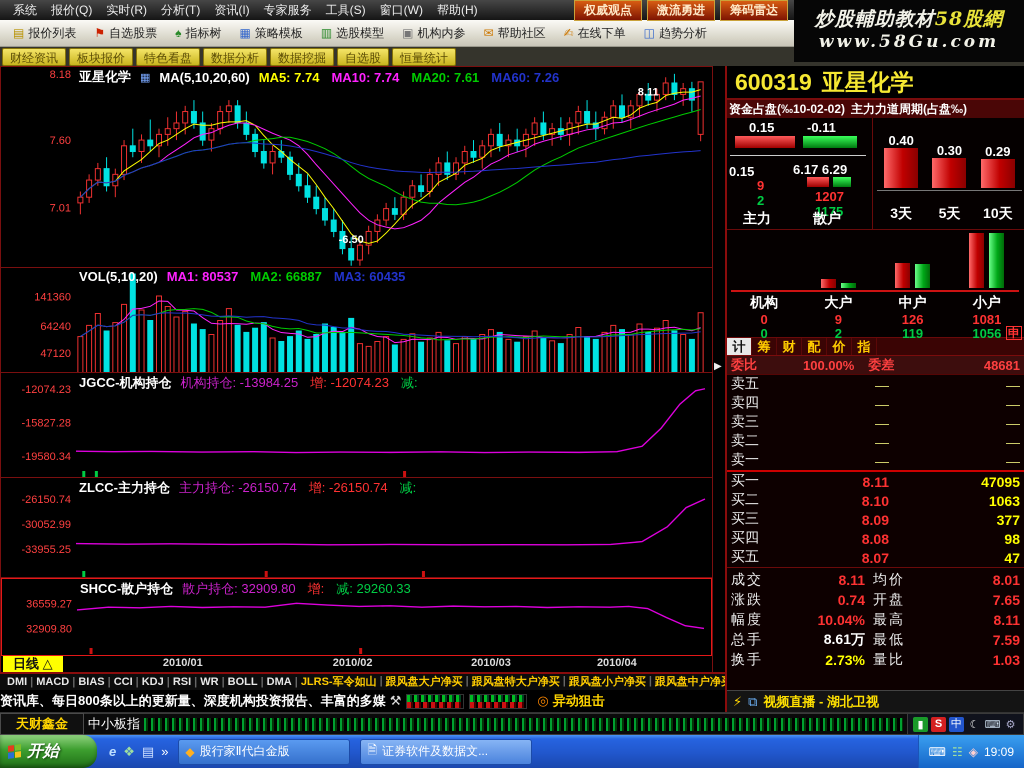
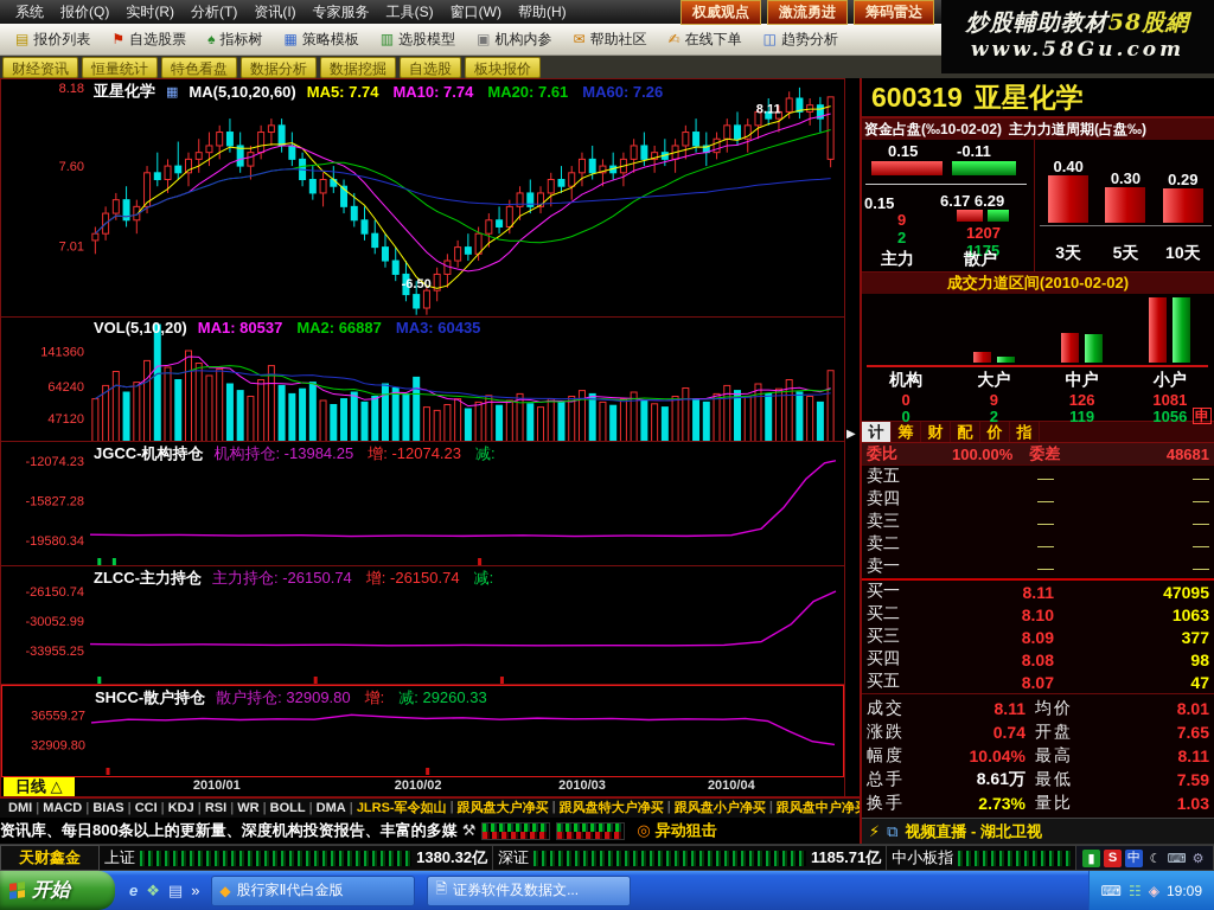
  系统
  报价(Q)
  实时(R)
  分析(T)
  资讯(I)
  专家服务
  工具(S)
  窗口(W)
  帮助(H)
  权威观点
  激流勇进
  筹码雷达
  炒股輔助教材58股網
  www.58Gu.com
  ▤
  报价列表
  ⚑
  自选股票
  ♠
  指标树
  ▦
  策略模板
  ▥
  选股模型
  ▣
  机构内参
  ✉
  帮助社区
  ✍
  在线下单
  ◫
  趋势分析
  财经资讯
- 板块报价
+ 恒量统计
  特色看盘
  数据分析
  数据挖掘
  自选股
- 恒量统计
+ 板块报价
  亚星化学
  ▦
  MA(5,10,20,60)
  MA5: 7.74
  MA10: 7.74
  MA20: 7.61
  MA60: 7.26
  8.18
  7.60
  7.01
  8.11
  -6.50
  VOL(5,10,20)
  MA1: 80537
  MA2: 66887
  MA3: 60435
  141360
  64240
  47120
  JGCC-机构持仓
  机构持仓: -13984.25
  增: -12074.23
  减:
  -12074.23
  -15827.28
  -19580.34
  ZLCC-主力持仓
  主力持仓: -26150.74
  增: -26150.74
  减:
  -26150.74
  -30052.99
  -33955.25
  SHCC-散户持仓
  散户持仓: 32909.80
  增:
  减: 29260.33
  36559.27
  32909.80
  日线 △
  2010/01
  2010/02
  2010/03
  2010/04
  ▶
  DMI
  |
  MACD
  |
  BIAS
  |
  CCI
  |
  KDJ
  |
  RSI
  |
  WR
  |
  BOLL
  |
  DMA
  |
  JLRS-军令如山
  |
  跟风盘大户净买
  |
  跟风盘特大户净买
  |
  跟风盘小户净买
  |
  跟风盘中户净
  资讯库、每日800条以上的更新量、深度机构投资报告、丰富的多媒
  ⚒
  ◎
  异动狙击
  600319
  亚星化学
  资金占盘(‰10-02-02)
  主力力道周期(占盘‰)
  0.15
  -0.11
  0.15
  9
  2
  主力
  6.17 6.29
  1207
  1175
  散户
  0.40
  3天
  0.30
  5天
  0.29
  10天
+ 成交力道区间(2010-02-02)
  机构
  大户
  中户
  小户
  0
  9
  126
  1081
  0
  2
  119
  1056
  申
  计
  筹
  财
  配
  价
  指
  委比
  100.00%
  委差
  48681
  卖五
  —
  —
  卖四
  —
  —
  卖三
  —
  —
  卖二
  —
  —
  卖一
  —
  —
  买一
  8.11
  47095
  买二
  8.10
  1063
  买三
  8.09
  377
  买四
  8.08
  98
  买五
  8.07
  47
  成交
  8.11
  均价
  8.01
  涨跌
  0.74
  开盘
  7.65
  幅度
  10.04%
  最高
  8.11
  总手
  8.61万
  最低
  7.59
  换手
  2.73%
  量比
  1.03
  ⚡
  ⧉
  视频直播 - 湖北卫视
  天财鑫金
+ 上证
+ 1380.32亿
+ 深证
+ 1185.71亿
  中小板指
  ▮
  S
  中
  ☾
  ⌨
  ⚙
  开始
  e
  ❖
  ▤
  »
  ◆
  股行家Ⅱ代白金版
  🗎
  证券软件及数据文...
  ⌨
  ☷
  ◈
  19:09
